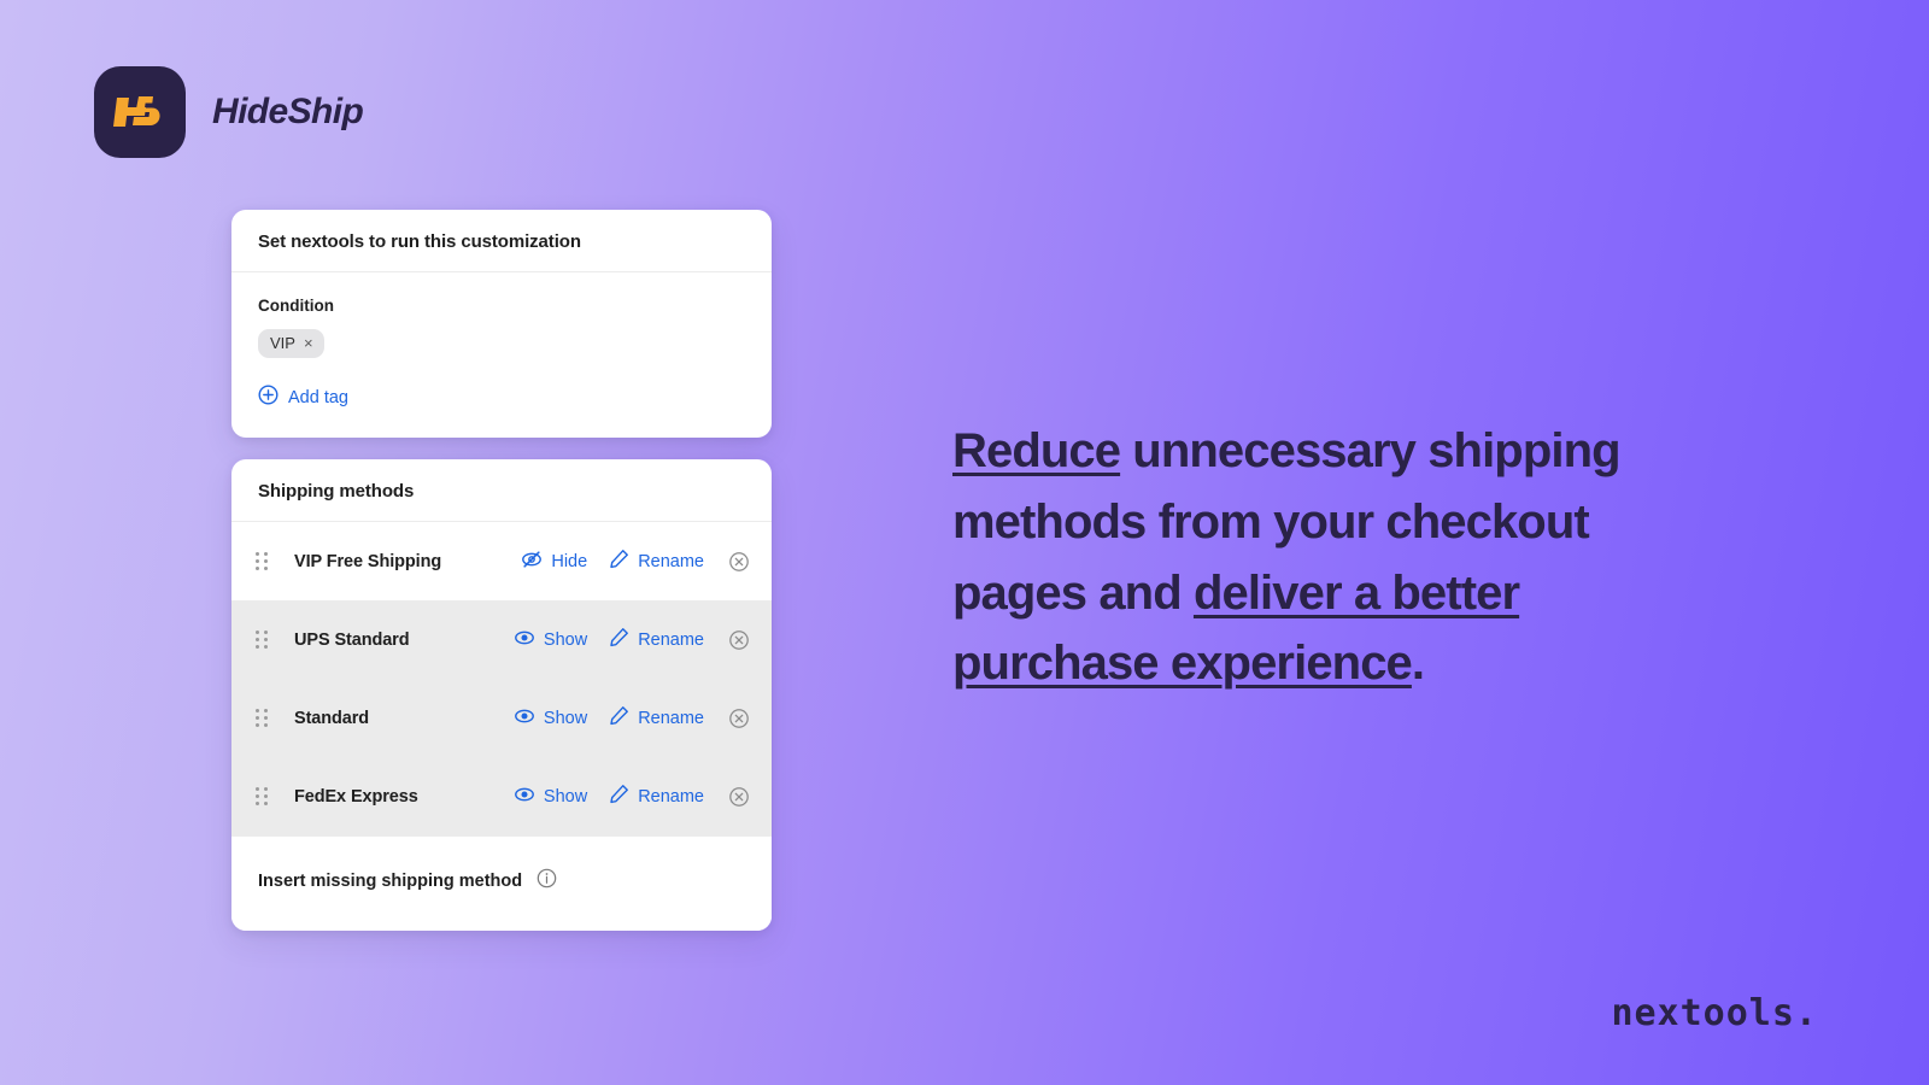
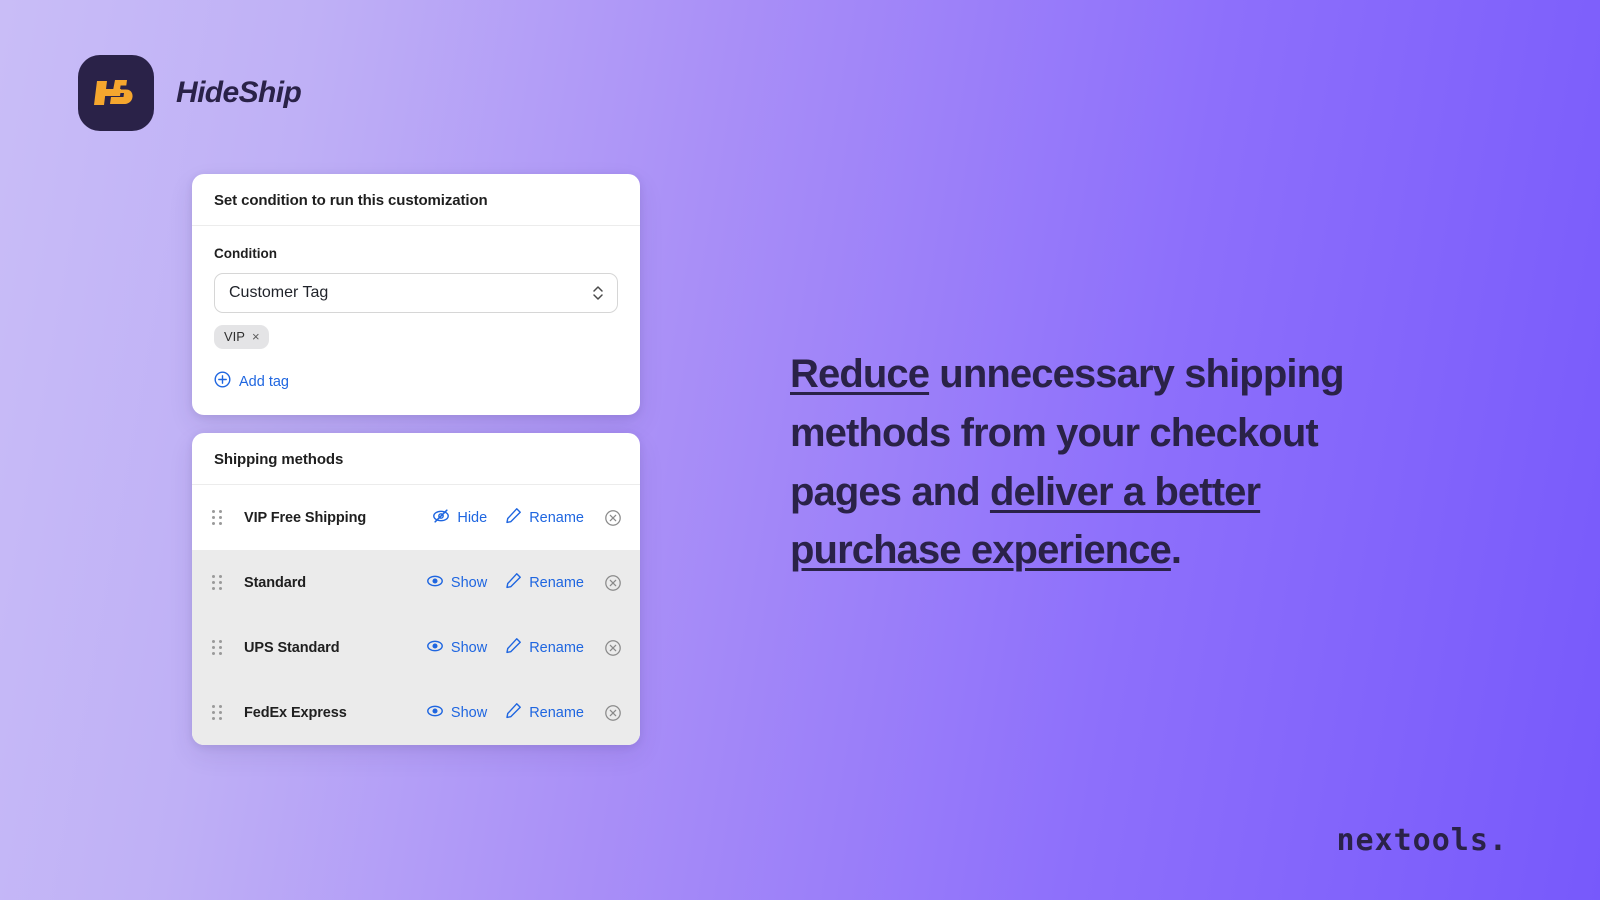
  HideShip
- Set nextools to run this customization
+ Set condition to run this customization
  Condition
+ Customer Tag
  VIP
  ×
  Add tag
  Shipping methods
  VIP Free Shipping
  Hide
  Rename
- UPS Standard
+ Standard
  Show
  Rename
- Standard
+ UPS Standard
  Show
  Rename
  FedEx Express
  Show
  Rename
- Insert missing shipping method
  Reduce unnecessary shipping methods from your checkout pages and deliver a better purchase experience.
  nextools.
